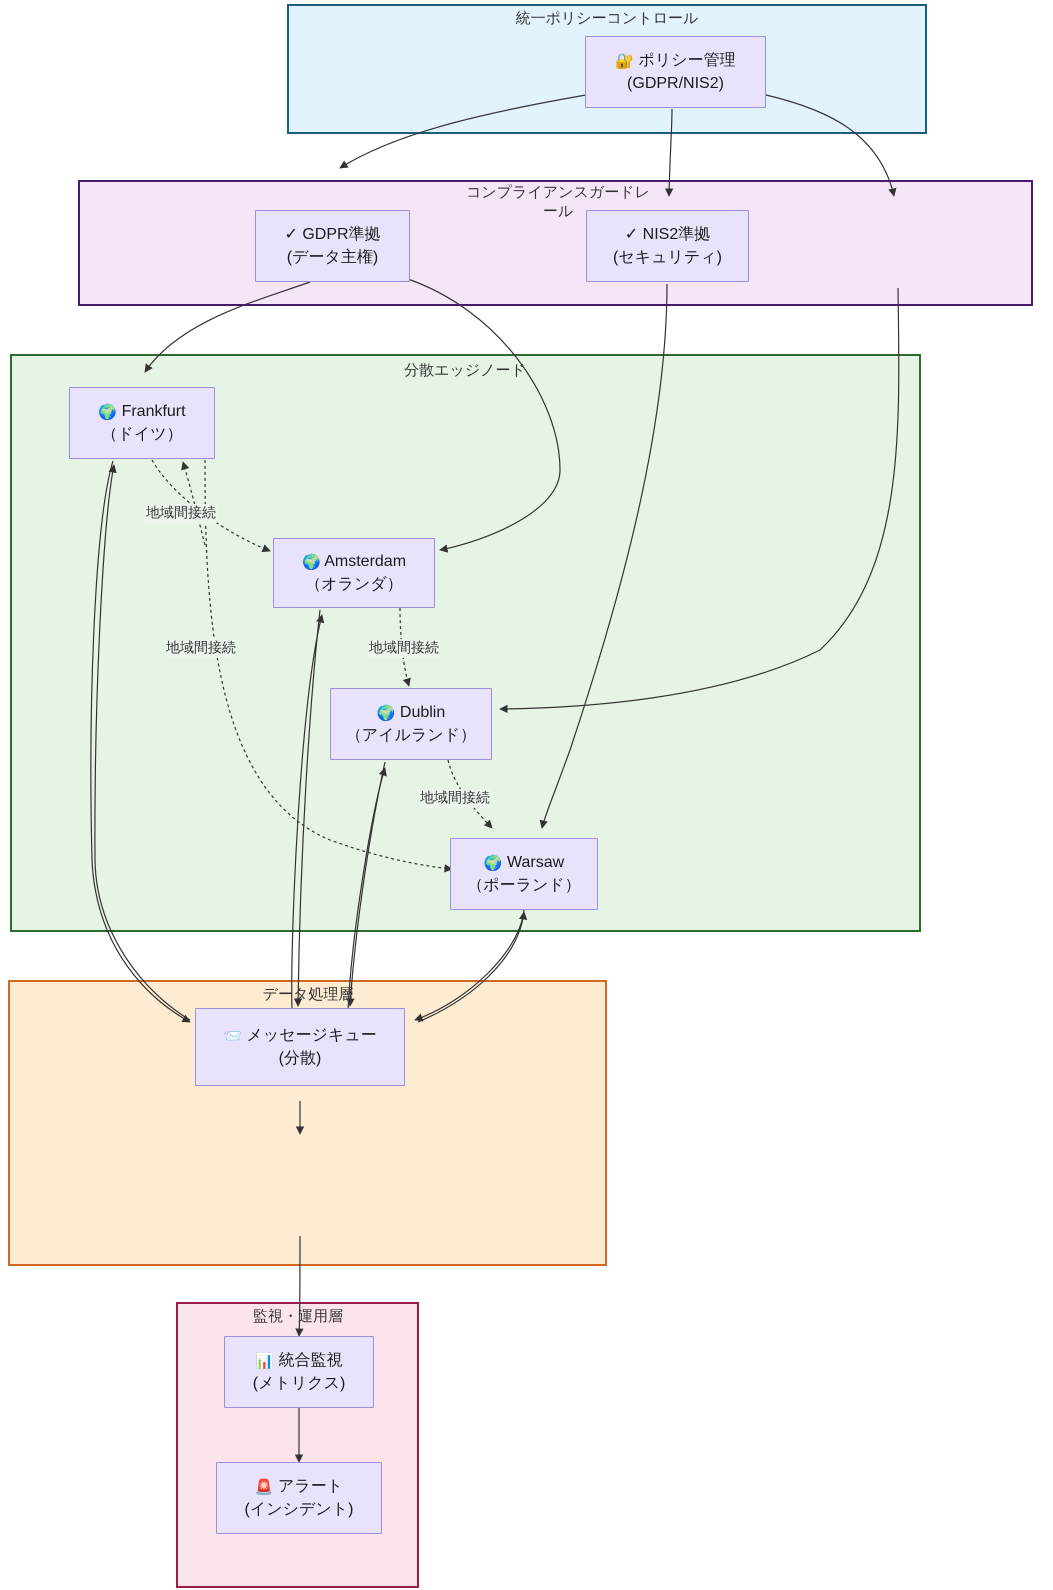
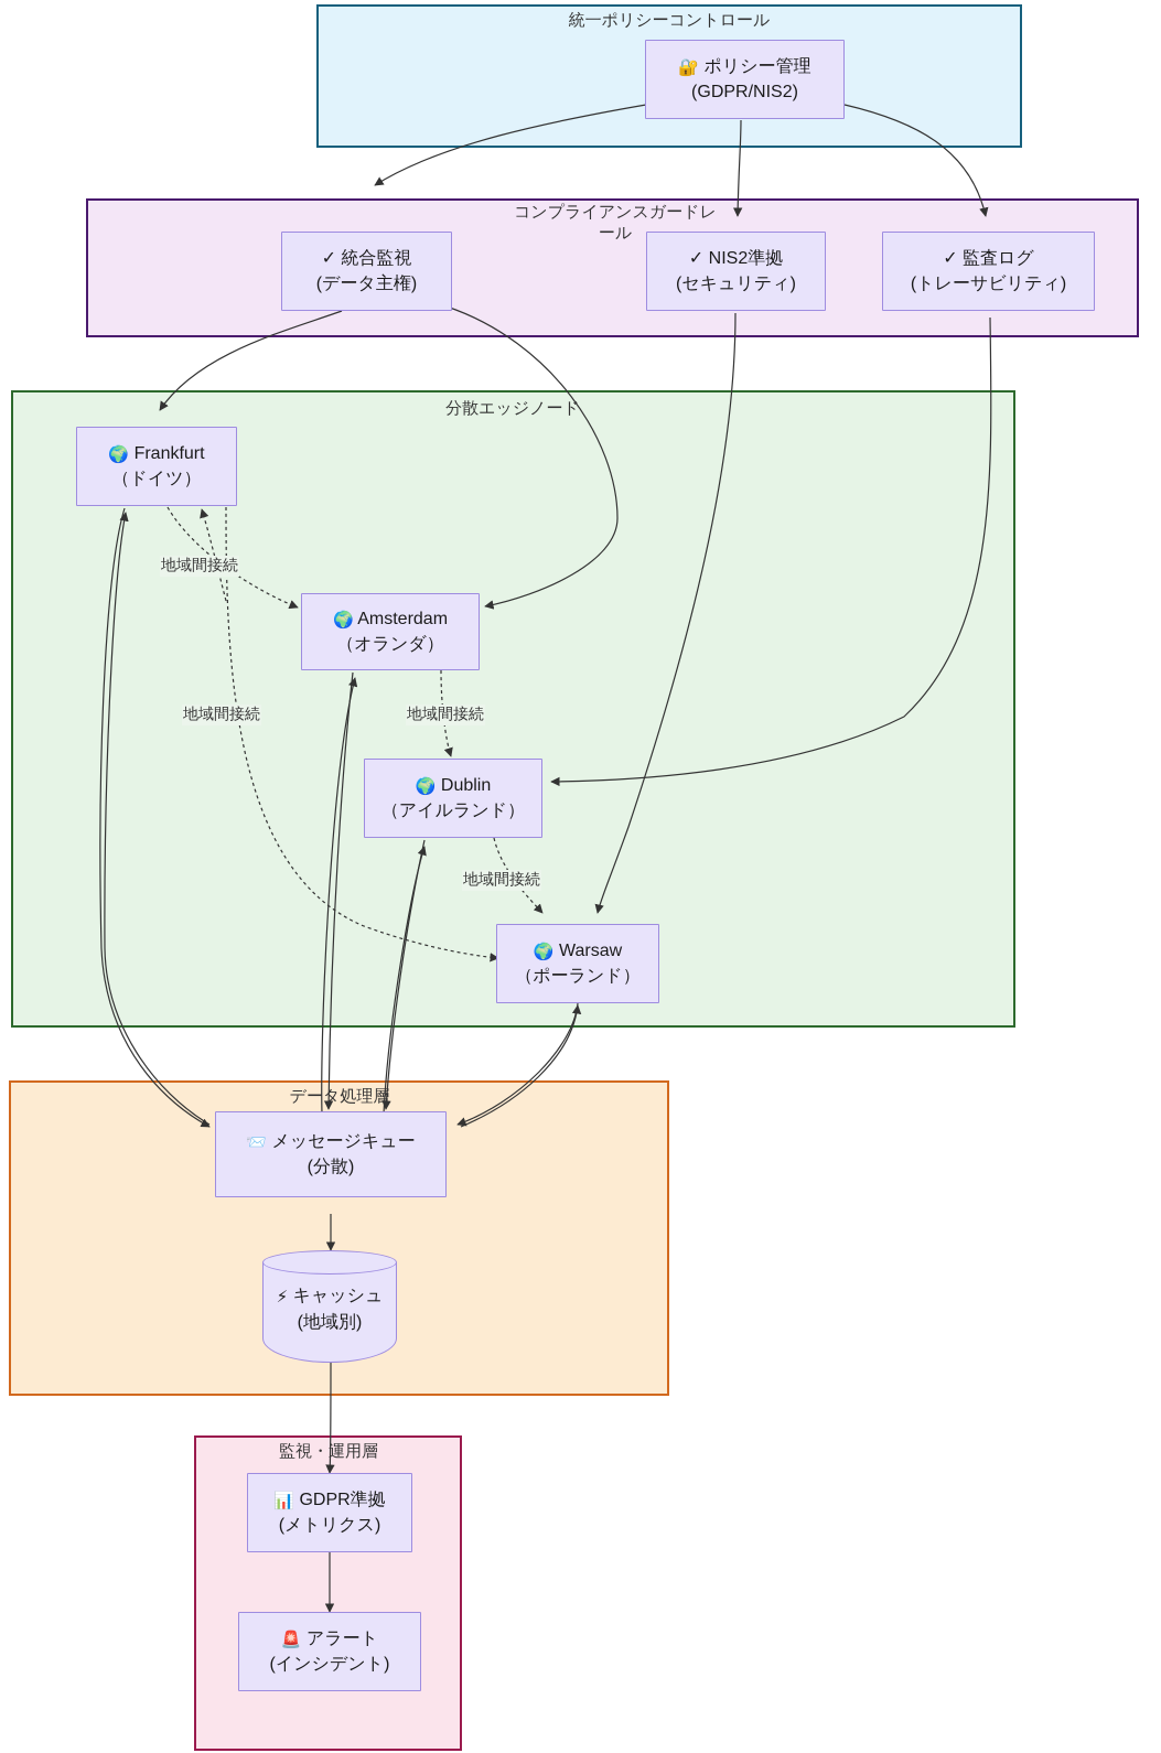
  統一ポリシーコントロール
  コンプライアンスガードレール
  分散エッジノード
  データ処理層
  監視・運用層
  🔐 ポリシー管理
  (GDPR/NIS2)
- ✓ GDPR準拠
+ ✓ 統合監視
  (データ主権)
  ✓ NIS2準拠
  (セキュリティ)
+ ✓ 監査ログ
+ (トレーサビリティ)
  🌍 Frankfurt
  （ドイツ）
  🌍 Amsterdam
  （オランダ）
  🌍 Dublin
  （アイルランド）
  🌍 Warsaw
  （ポーランド）
  📨 メッセージキュー
  (分散)
+ ⚡ キャッシュ
+ (地域別)
- 📊 統合監視
+ 📊 GDPR準拠
  (メトリクス)
  🚨 アラート
  (インシデント)
  地域間接続
  地域間接続
  地域間接続
  地域間接続
